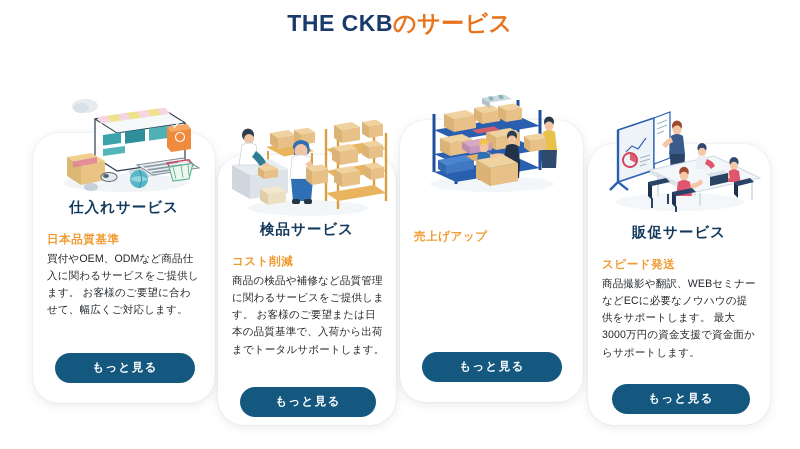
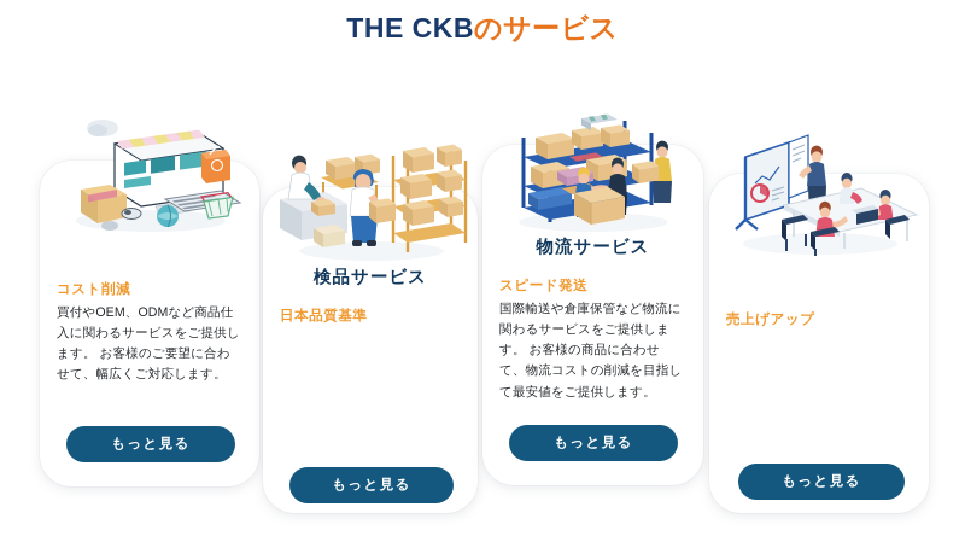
  THE CKBのサービス
- 仕入れサービス
- 日本品質基準
+ コスト削減
  買付やOEM、ODMなど商品仕入に関わるサービスをご提供します。 お客様のご要望に合わせて、幅広くご対応します。
  もっと見る
  検品サービス
- コスト削減
+ 日本品質基準
- 商品の検品や補修など品質管理に関わるサービスをご提供します。 お客様のご要望または日本の品質基準で、入荷から出荷までトータルサポートします。
  もっと見る
+ 物流サービス
- 売上げアップ
+ スピード発送
+ 国際輸送や倉庫保管など物流に関わるサービスをご提供します。 お客様の商品に合わせて、物流コストの削減を目指して最安値をご提供します。
  もっと見る
- 販促サービス
- スピード発送
+ 売上げアップ
- 商品撮影や翻訳、WEBセミナーなどECに必要なノウハウの提供をサポートします。 最大3000万円の資金支援で資金面からサポートします。
  もっと見る
